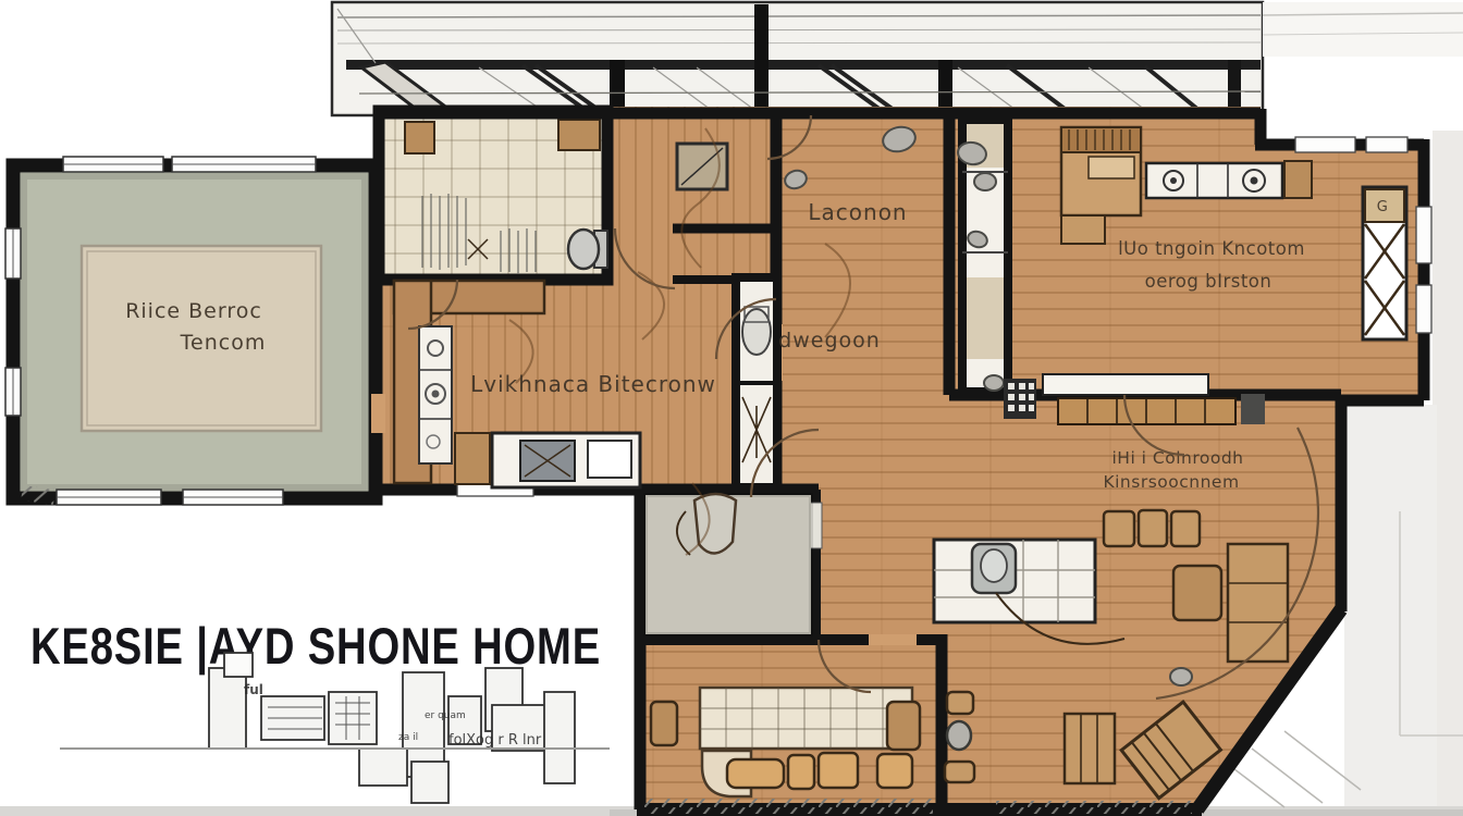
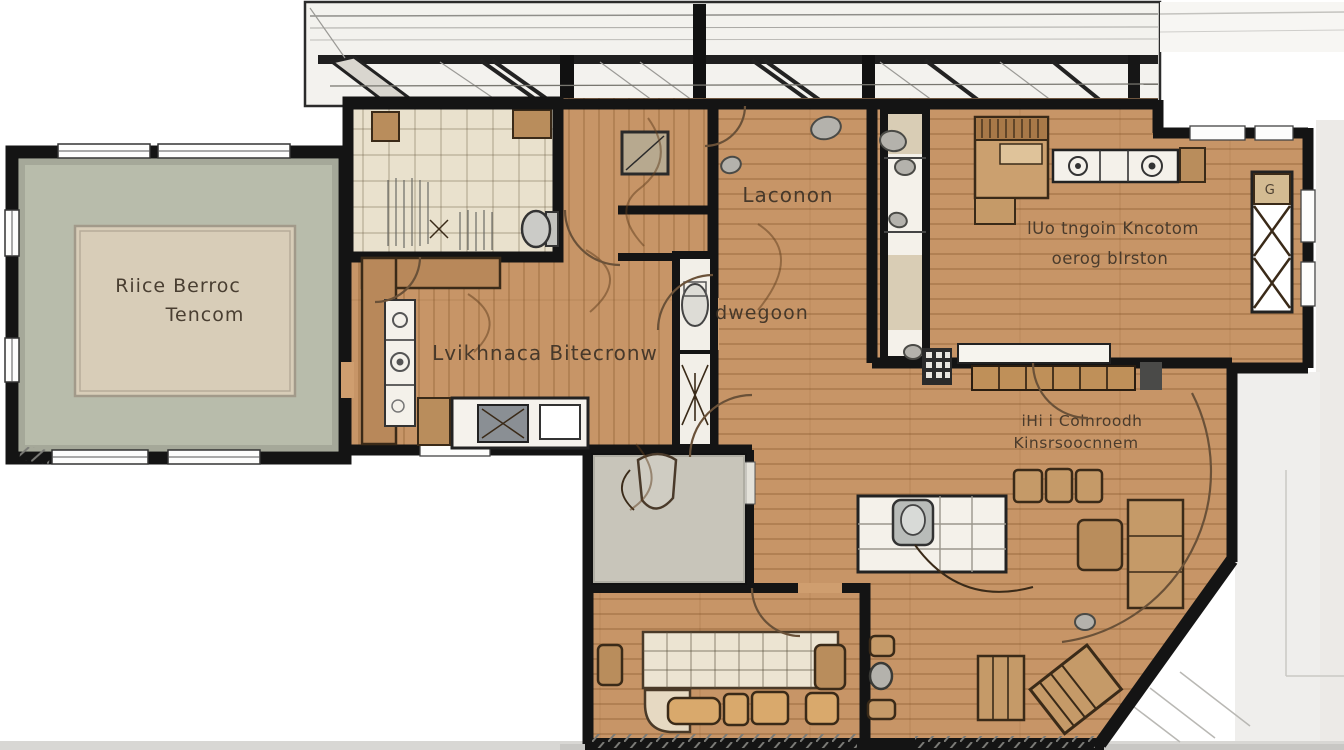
  Riice Berroc
  Tencom
  G
  lUo tngoin Kncotom
  oerog bIrston
  iHi i Colnroodh
  Kinsrsoocnnem
  Lvikhnaca Bitecronw
  Laconon
  dwegoon
- KE8SIE |AYD SHONE HOME
- ful
- er quam
- za il
- folXog r R lnr
